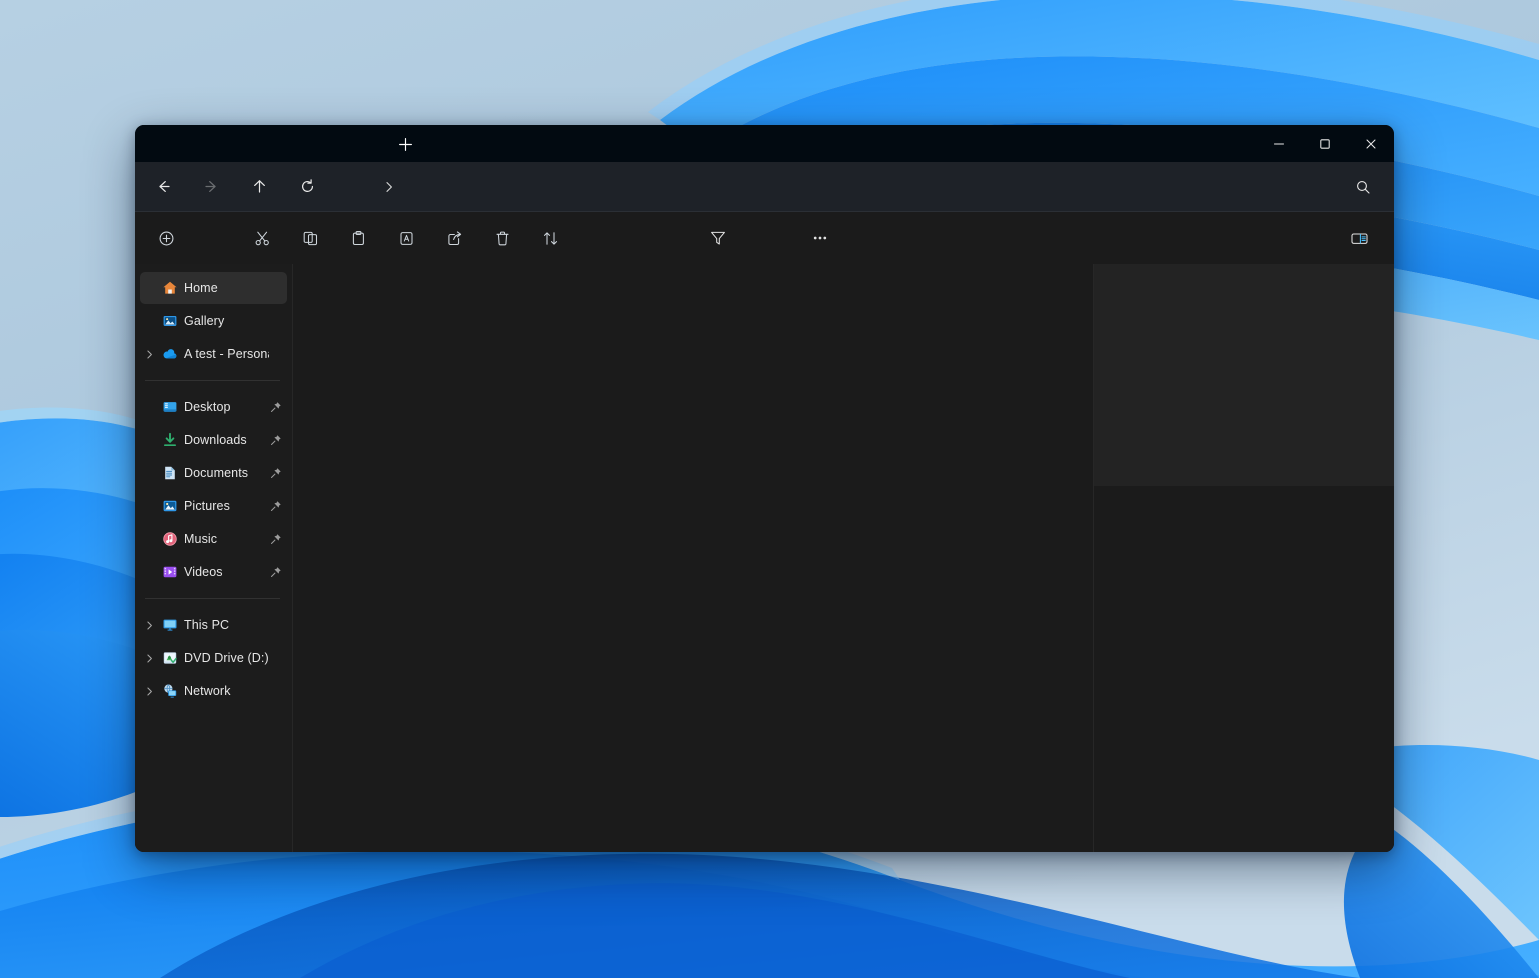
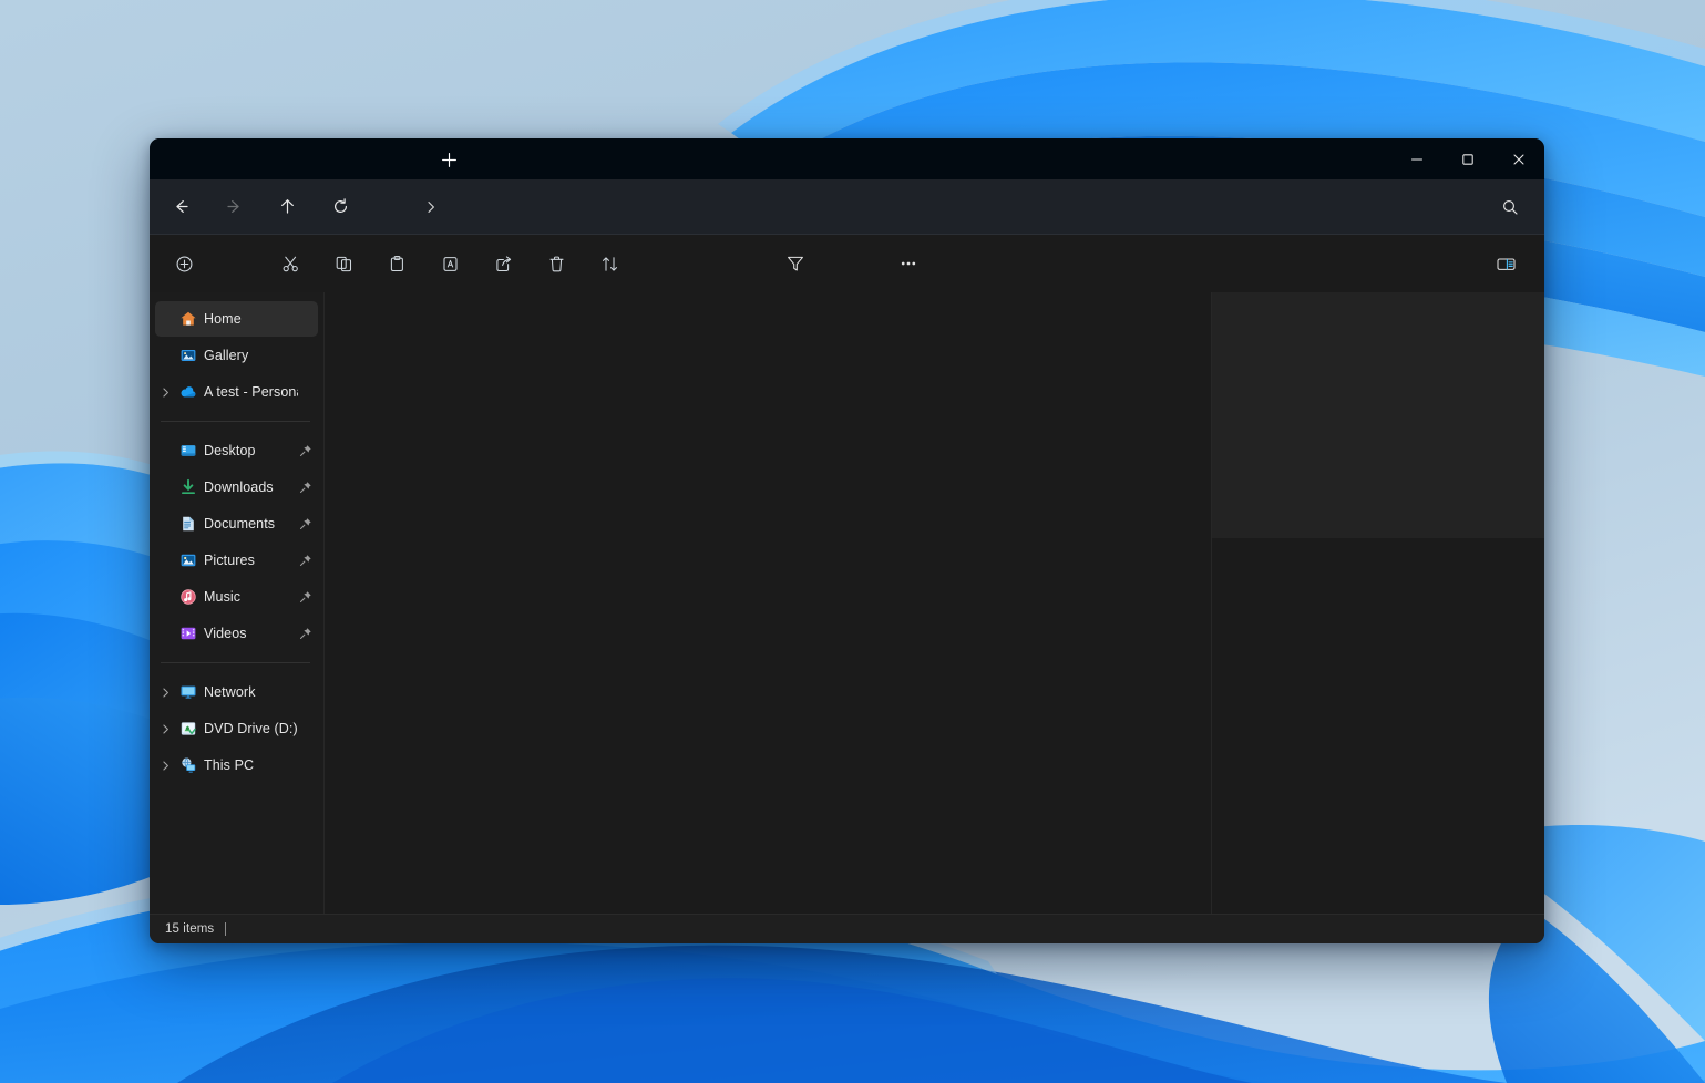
  Home
  Gallery
  A test - Person
  Desktop
  Downloads
  Documents
  Pictures
  Music
  Videos
- This PC
+ Network
  DVD Drive (D:)
- Network
+ This PC
+ 15 items
